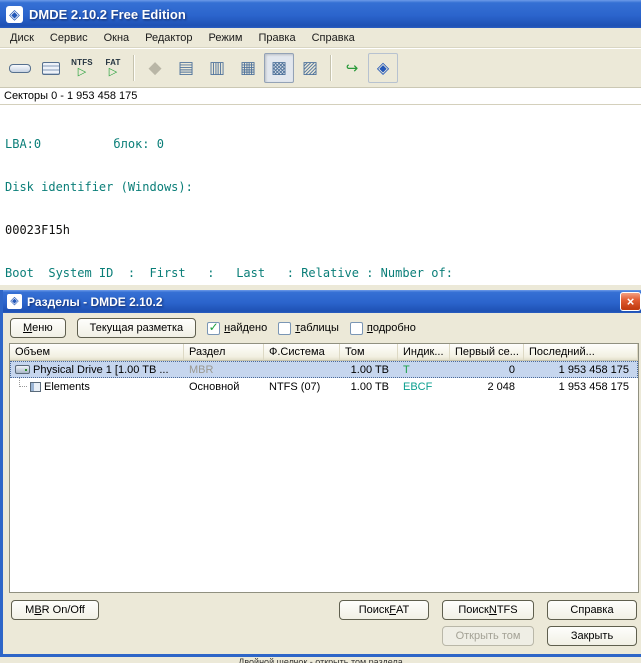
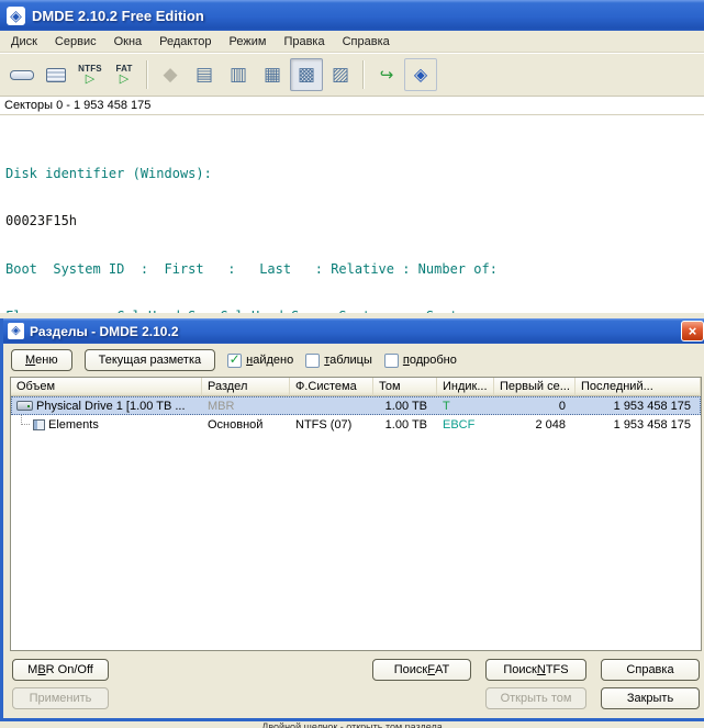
  ◈
  DMDE 2.10.2 Free Edition
  Диск
  Сервис
  Окна
  Редактор
  Режим
  Правка
  Справка
  NTFS
  ▷
  FAT
  ▷
  ◆
  ▤
  ▥
  ▦
  ▩
  ▨
  ↪
  ◈
  Секторы 0 - 1 953 458 175
- LBA:0 блок: 0
  Disk identifier (Windows):
  00023F15h
  Boot System ID : First : Last : Relative : Number of:
  ◈
  Разделы - DMDE 2.10.2
  ×
  М
  еню
  Текущая разметка
  ✓
  найдено
  таблицы
  подробно
  Объем
  Раздел
  Ф.Система
  Том
  Индик...
  Первый се...
  Последний...
  Physical Drive 1 [1.00 TB ...
  MBR
  1.00 TB
  T
  0
  1 953 458 175
  Elements
  Основной
  NTFS (07)
  1.00 TB
  EBCF
  2 048
  1 953 458 175
  M
  B
  R On/Off
  Поиск
  F
  AT
  Поиск
  N
  TFS
  Справка
+ Применить
  Открыть том
  Закрыть
  Двойной щелчок - открыть том раздела
